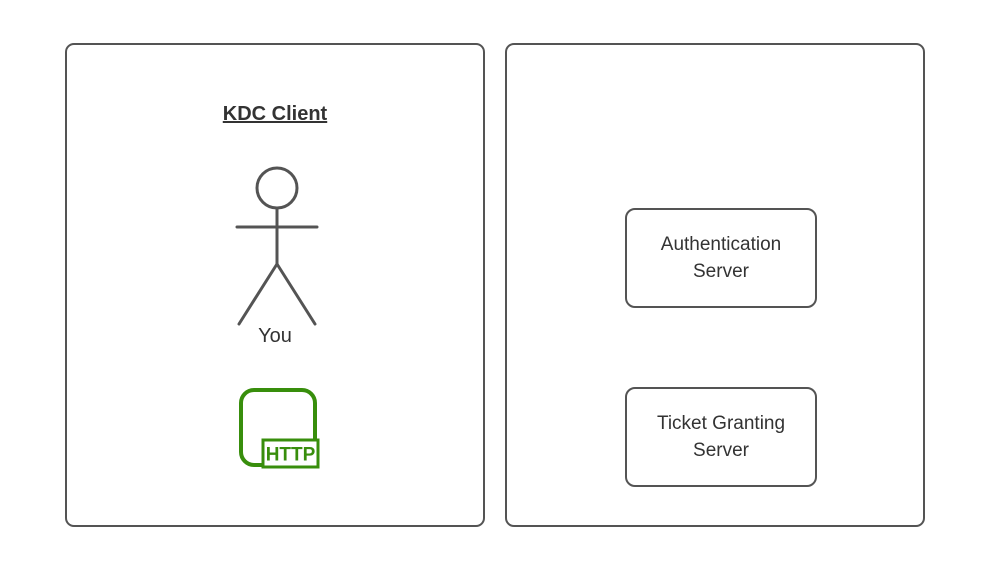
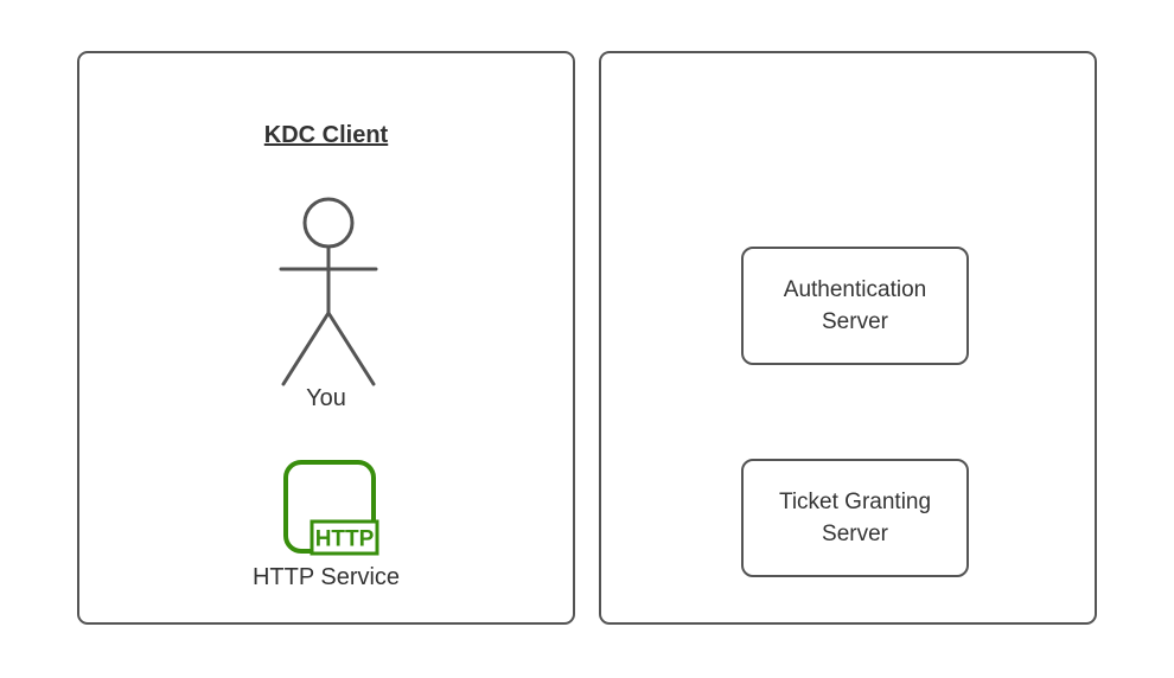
  KDC Client
  You
  HTTP
+ HTTP Service
  Authentication
  Server
  Ticket Granting
  Server
